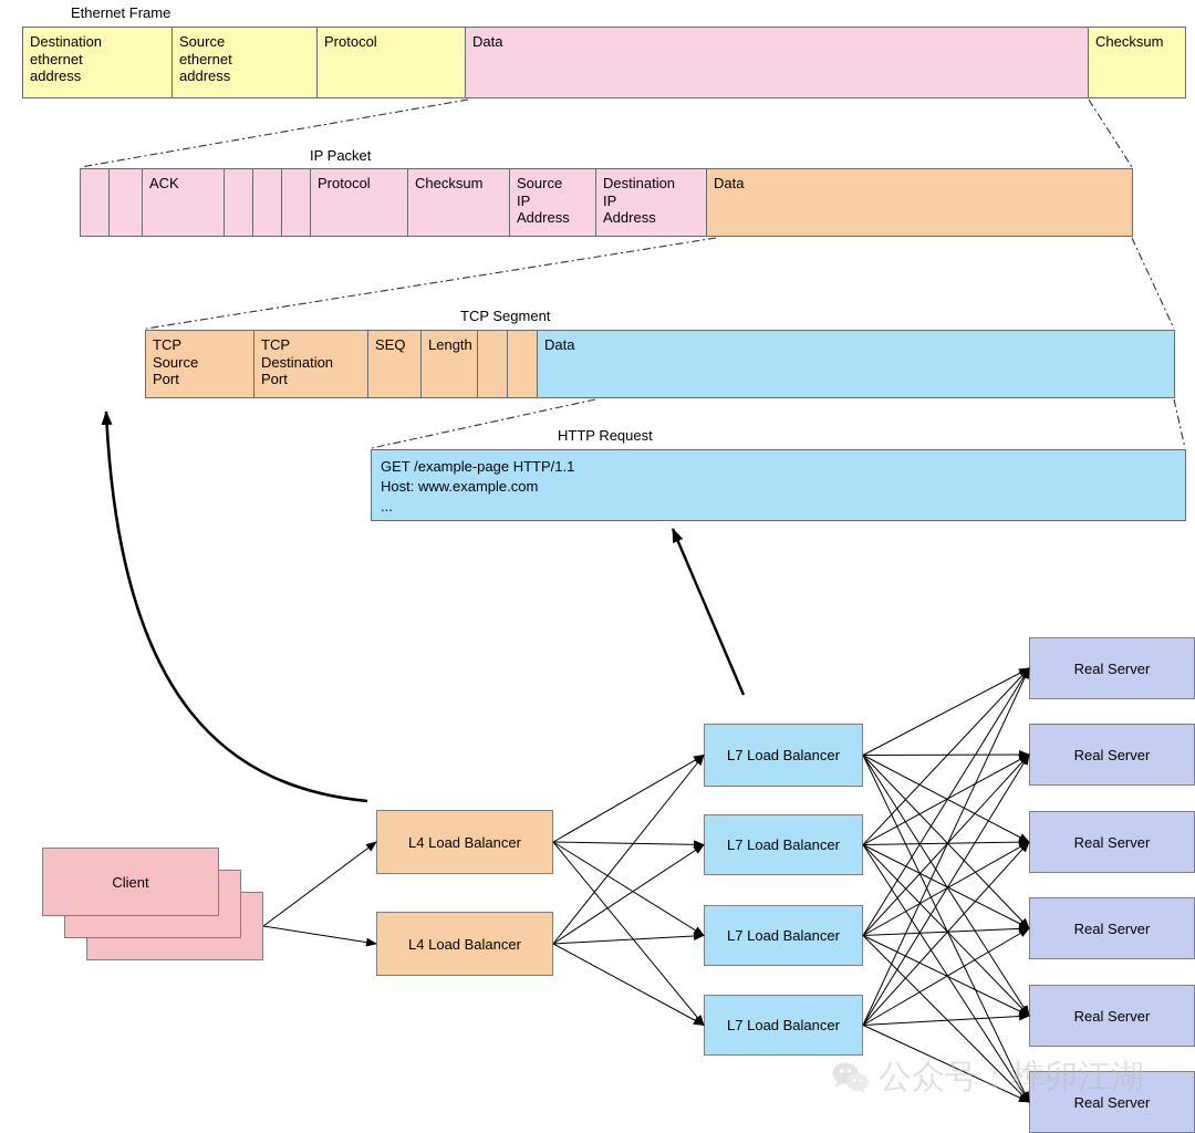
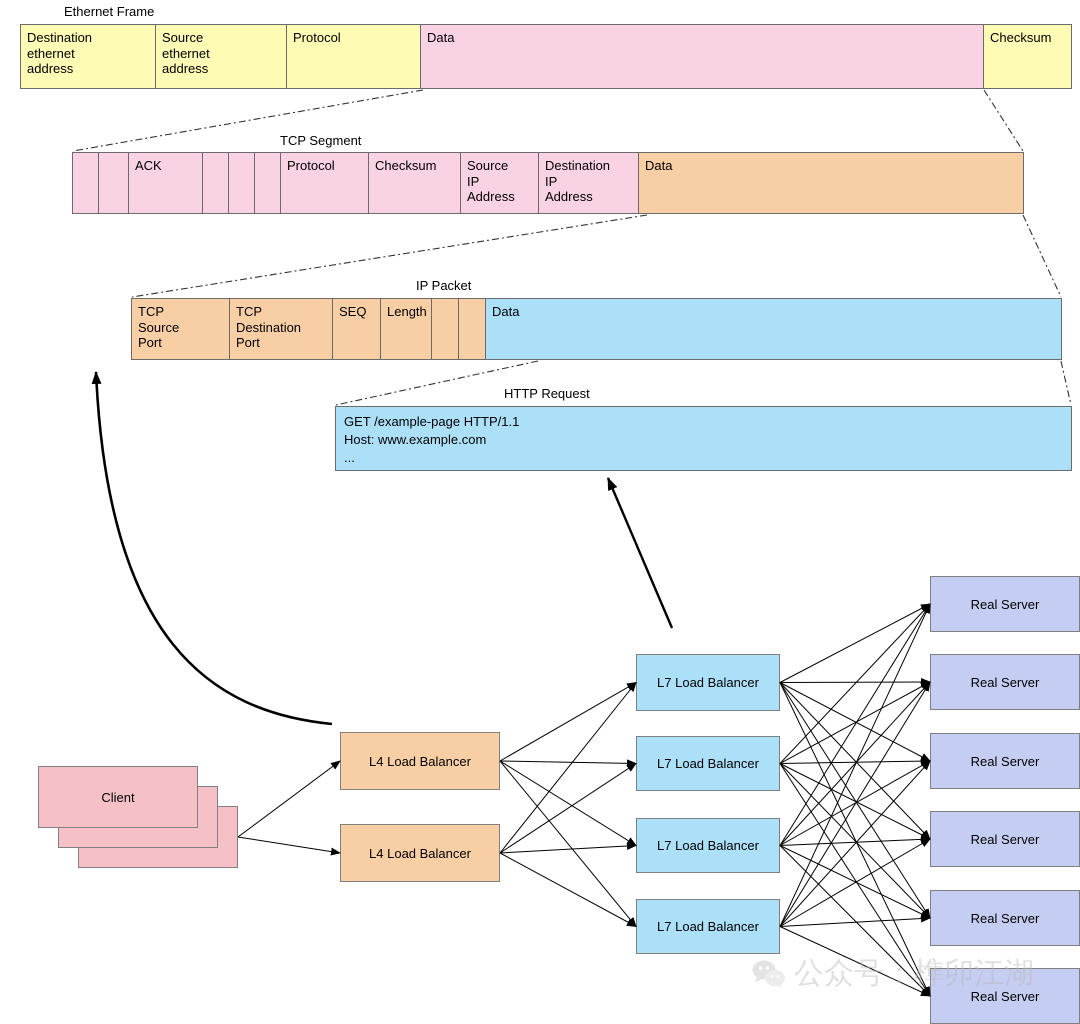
  Ethernet Frame
  Destination
  ethernet
  address
  Source
  ethernet
  address
  Protocol
  Data
  Checksum
- IP Packet
+ TCP Segment
  ACK
  Protocol
  Checksum
  Source
  IP
  Address
  Destination
  IP
  Address
  Data
- TCP Segment
+ IP Packet
  TCP
  Source
  Port
  TCP
  Destination
  Port
  SEQ
  Length
  Data
  HTTP Request
  GET /example-page HTTP/1.1
  Host: www.example.com
  ...
  Client
  L4 Load Balancer
  L4 Load Balancer
  L7 Load Balancer
  L7 Load Balancer
  L7 Load Balancer
  L7 Load Balancer
  Real Server
  Real Server
  Real Server
  Real Server
  Real Server
  Real Server
  公众号：榫卯江湖
